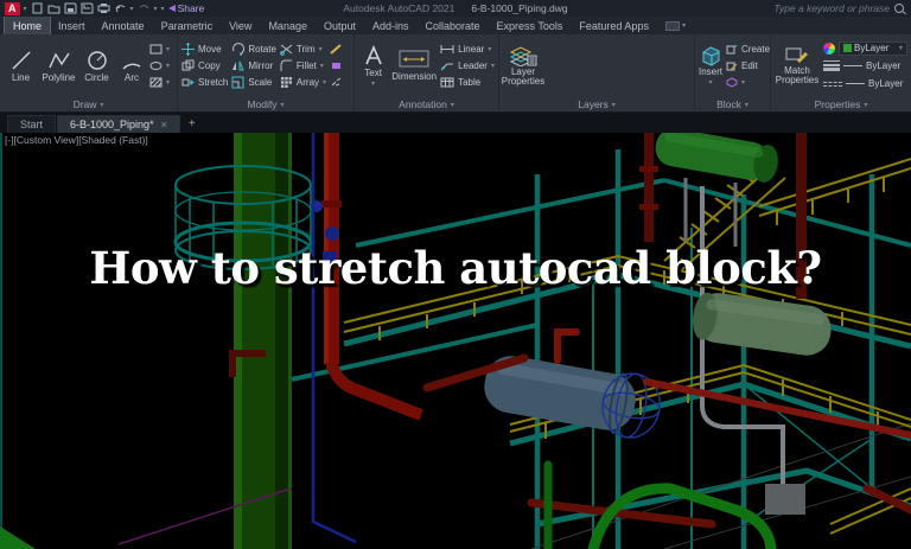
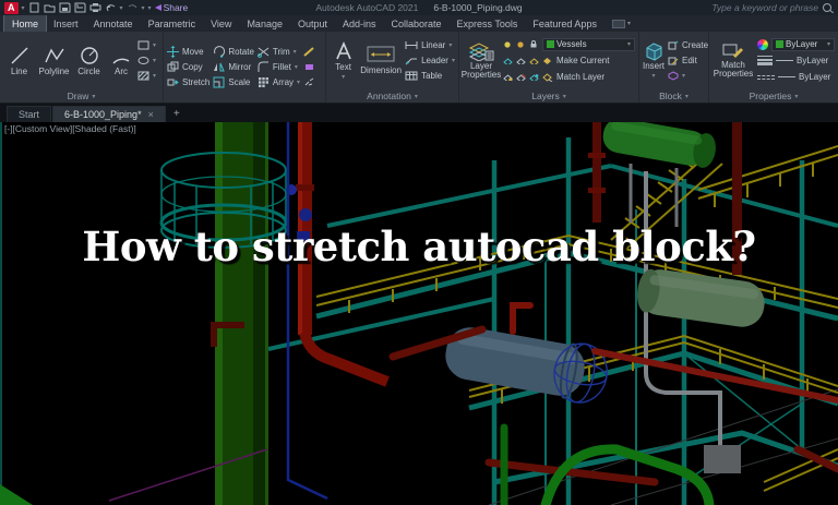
  A
  Share
  Autodesk AutoCAD 2021 6-B-1000_Piping.dwg
  Type a keyword or phrase
  Home
  Insert
  Annotate
  Parametric
  View
  Manage
  Output
  Add-ins
  Collaborate
  Express Tools
  Featured Apps
  Line
  Polyline
  Circle
  Arc
  Draw
  Move
  Copy
  Stretch
  Rotate
  Mirror
  Scale
  Trim
  Fillet
  Array
- Modify
  Text
  Dimension
  Linear
  Leader
  Table
  Annotation
  Layer Properties
+ Vessels
+ Make Current
+ Match Layer
  Layers
  Insert
  Create
  Edit
  Block
  Match Properties
  ByLayer
  ByLayer
  ByLayer
  Properties
  Start
  6-B-1000_Piping*
  ×
  +
  [-][Custom View][Shaded (Fast)]
  How to stretch autocad block?
